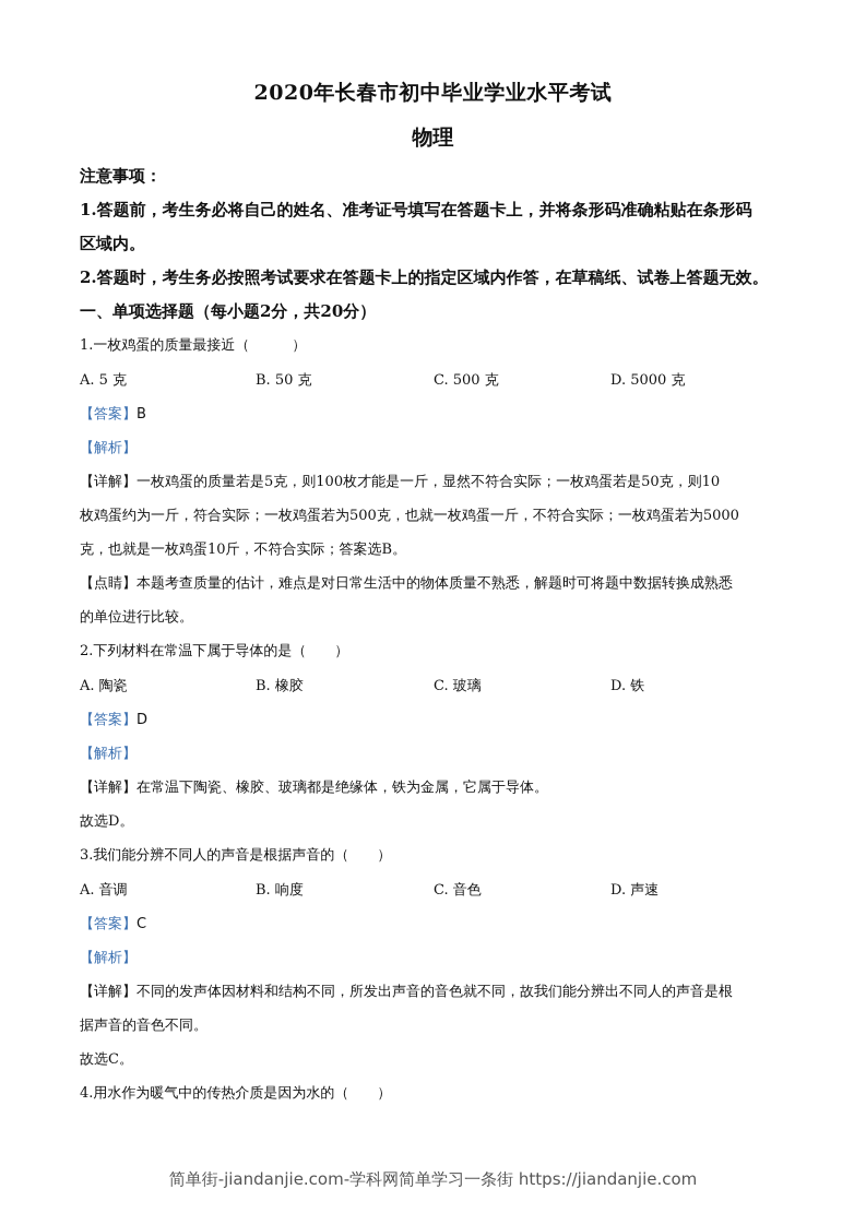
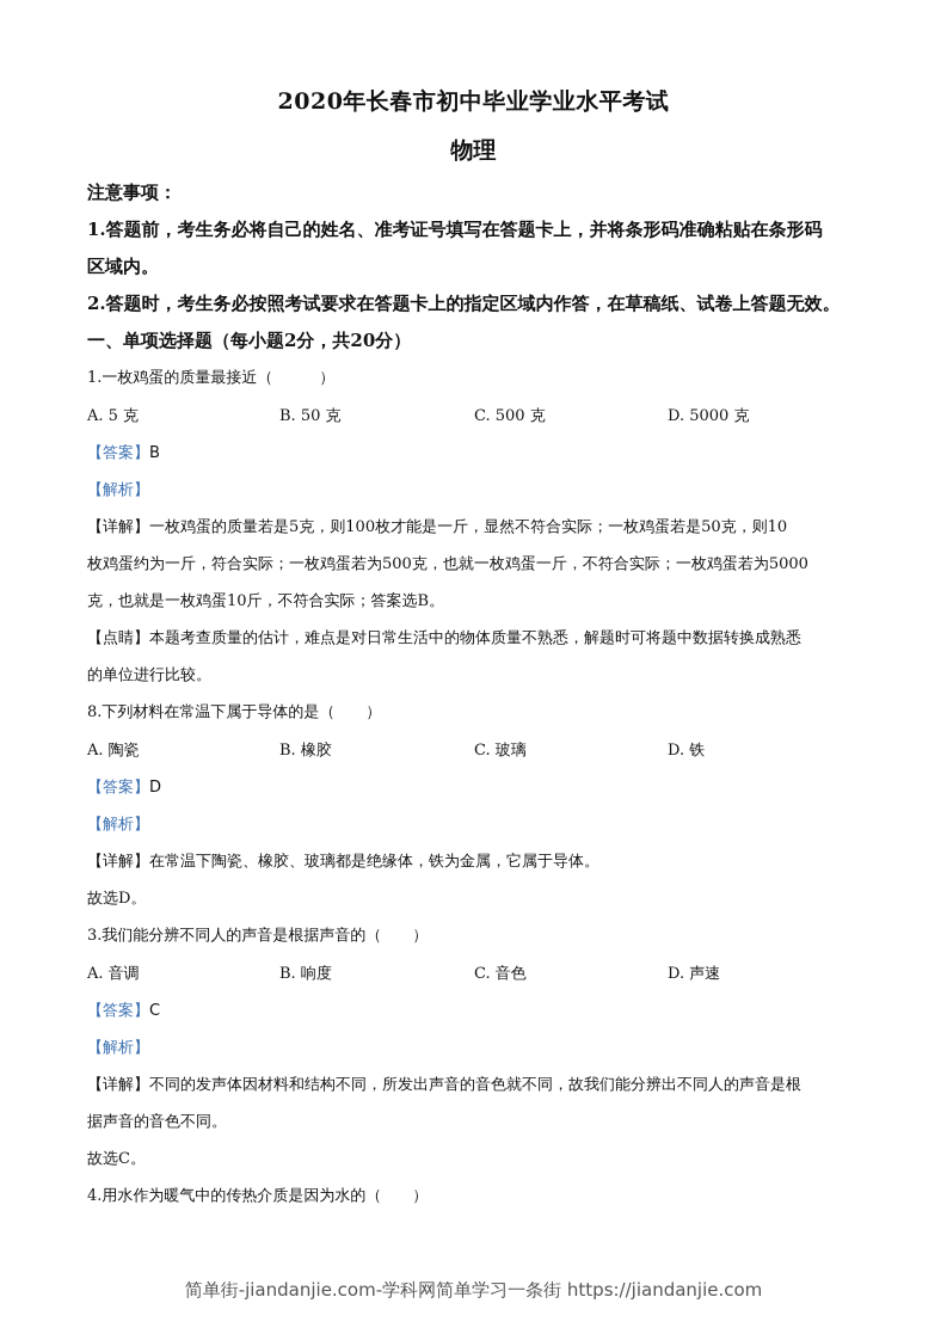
  2020年长春市初中毕业学业水平考试
  物理
  注意事项：
  1.答题前，考生务必将自己的姓名、准考证号填写在答题卡上，并将条形码准确粘贴在条形码
  区域内。
  2.答题时，考生务必按照考试要求在答题卡上的指定区域内作答，在草稿纸、试卷上答题无效。
  一、单项选择题（每小题2分，共20分）
  1.一枚鸡蛋的质量最接近（ ）
  A. 5 克
  B. 50 克
  C. 500 克
  D. 5000 克
  【答案】B
  【解析】
  【详解】一枚鸡蛋的质量若是5克，则100枚才能是一斤，显然不符合实际；一枚鸡蛋若是50克，则10
  枚鸡蛋约为一斤，符合实际；一枚鸡蛋若为500克，也就一枚鸡蛋一斤，不符合实际；一枚鸡蛋若为5000
  克，也就是一枚鸡蛋10斤，不符合实际；答案选B。
  【点睛】本题考查质量的估计，难点是对日常生活中的物体质量不熟悉，解题时可将题中数据转换成熟悉
  的单位进行比较。
- 2.下列材料在常温下属于导体的是（ ）
+ 8.下列材料在常温下属于导体的是（ ）
  A. 陶瓷
  B. 橡胶
  C. 玻璃
  D. 铁
  【答案】D
  【解析】
  【详解】在常温下陶瓷、橡胶、玻璃都是绝缘体，铁为金属，它属于导体。
  故选D。
  3.我们能分辨不同人的声音是根据声音的（ ）
  A. 音调
  B. 响度
  C. 音色
  D. 声速
  【答案】C
  【解析】
  【详解】不同的发声体因材料和结构不同，所发出声音的音色就不同，故我们能分辨出不同人的声音是根
  据声音的音色不同。
  故选C。
  4.用水作为暖气中的传热介质是因为水的（ ）
  简单街-jiandanjie.com-学科网简单学习一条街 https://jiandanjie.com
